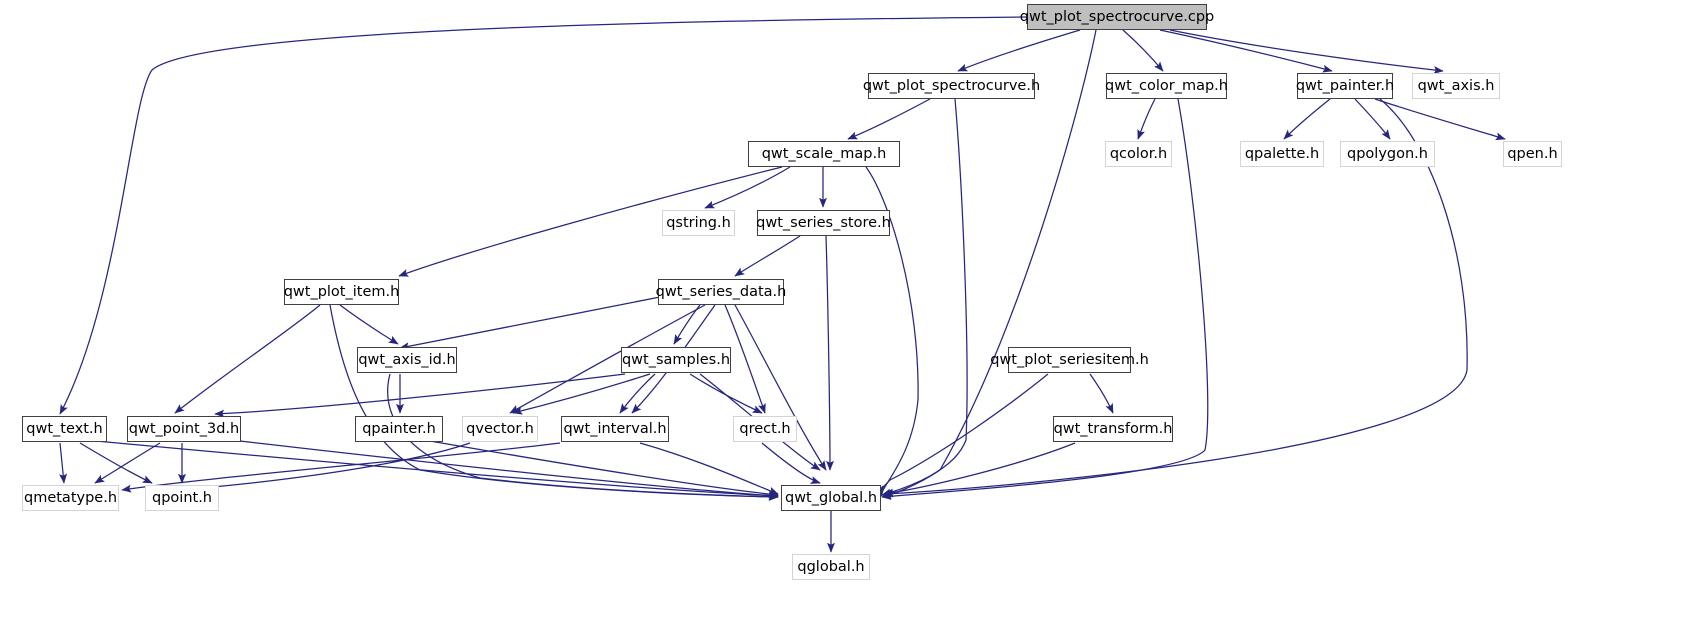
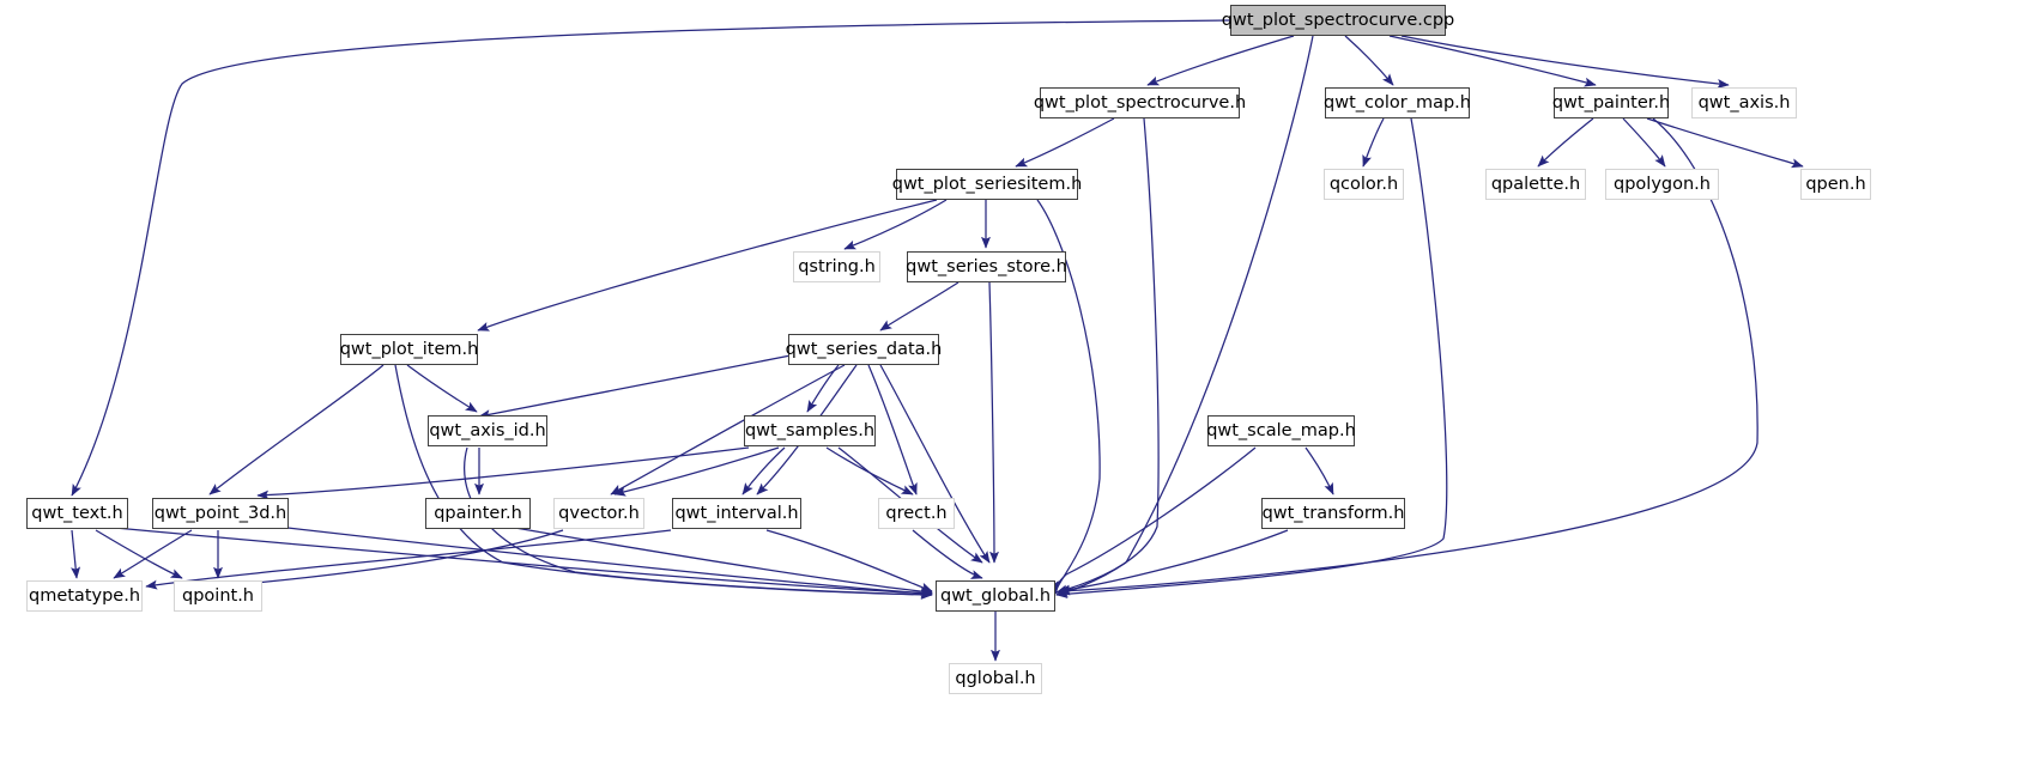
  qwt_plot_spectrocurve.cpp
  qwt_plot_spectrocurve.h
  qwt_color_map.h
  qwt_painter.h
  qwt_axis.h
- qwt_scale_map.h
+ qwt_plot_seriesitem.h
  qcolor.h
  qpalette.h
  qpolygon.h
  qpen.h
  qstring.h
  qwt_series_store.h
  qwt_plot_item.h
  qwt_series_data.h
  qwt_axis_id.h
  qwt_samples.h
- qwt_plot_seriesitem.h
+ qwt_scale_map.h
  qwt_text.h
  qwt_point_3d.h
  qpainter.h
  qvector.h
  qwt_interval.h
  qrect.h
  qwt_transform.h
  qmetatype.h
  qpoint.h
  qwt_global.h
  qglobal.h
